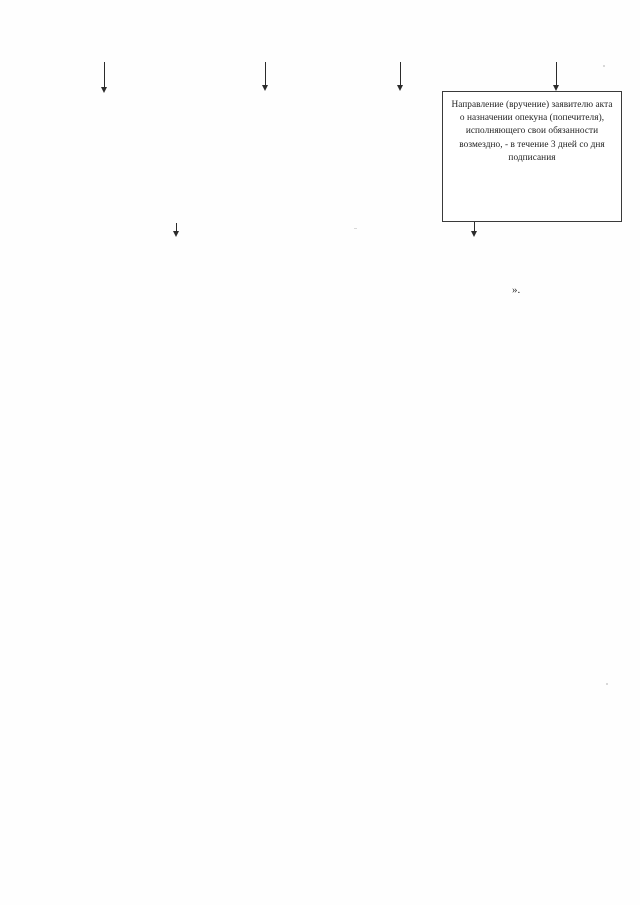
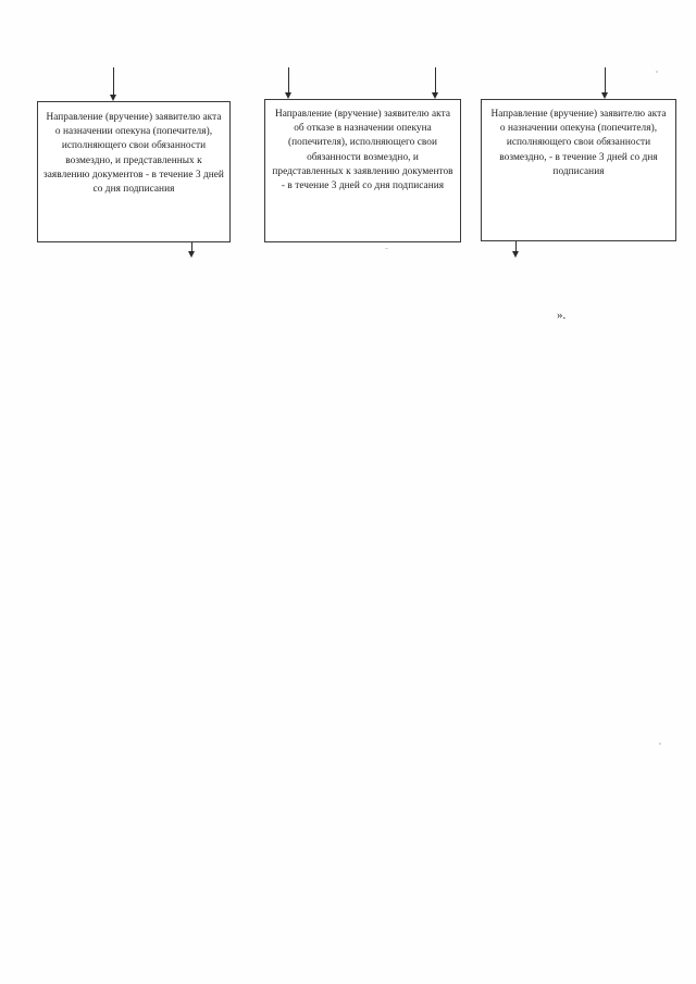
+ Направление (вручение) заявителю акта о назначении опекуна (попечителя), исполняющего свои обязанности возмездно, и представленных к заявлению документов - в течение 3 дней со дня подписания
+ Направление (вручение) заявителю акта об отказе в назначении опекуна (попечителя), исполняющего свои обязанности возмездно, и представленных к заявлению документов - в течение 3 дней со дня подписания
  Направление (вручение) заявителю акта о назначении опекуна (попечителя), исполняющего свои обязанности возмездно, - в течение 3 дней со дня подписания
  ».
